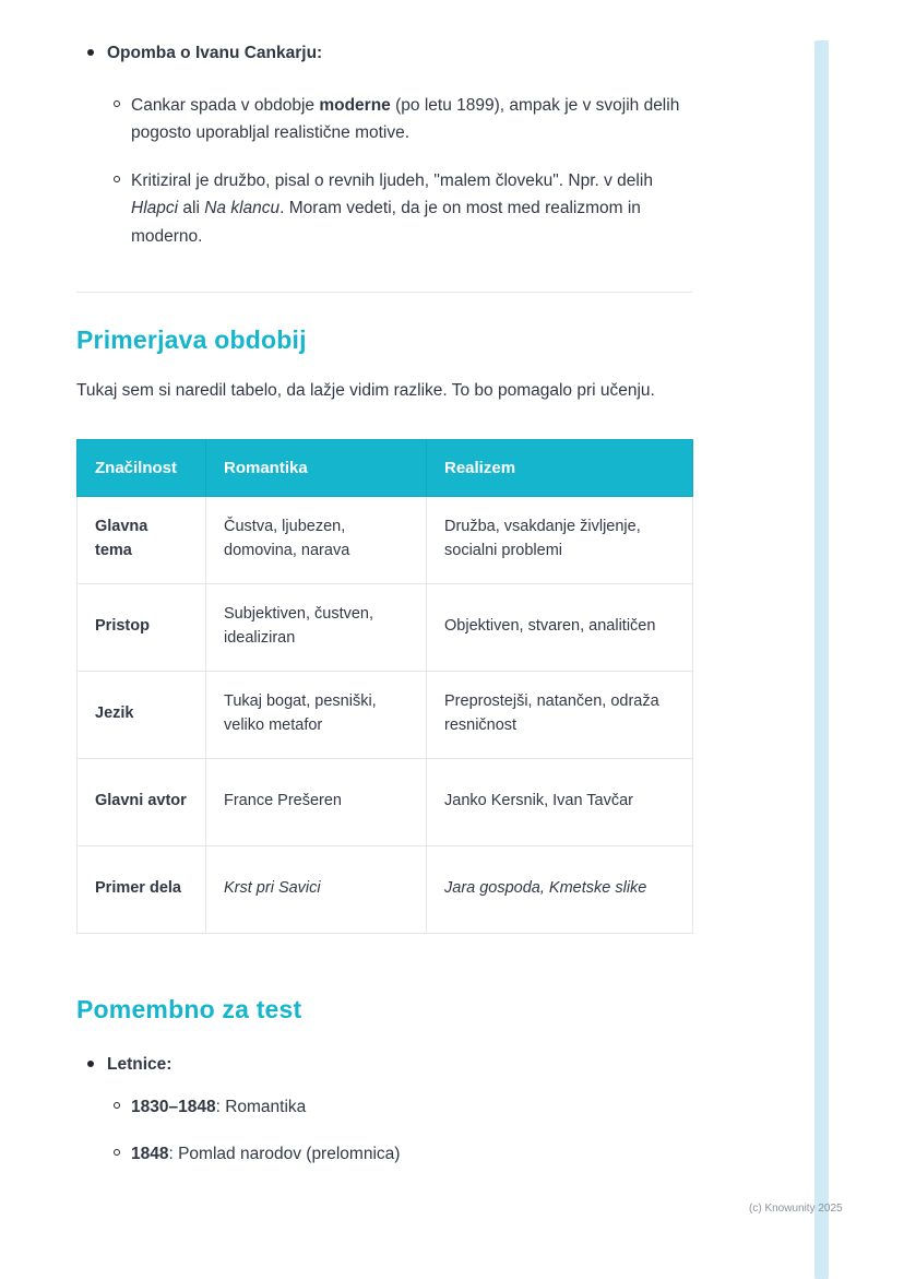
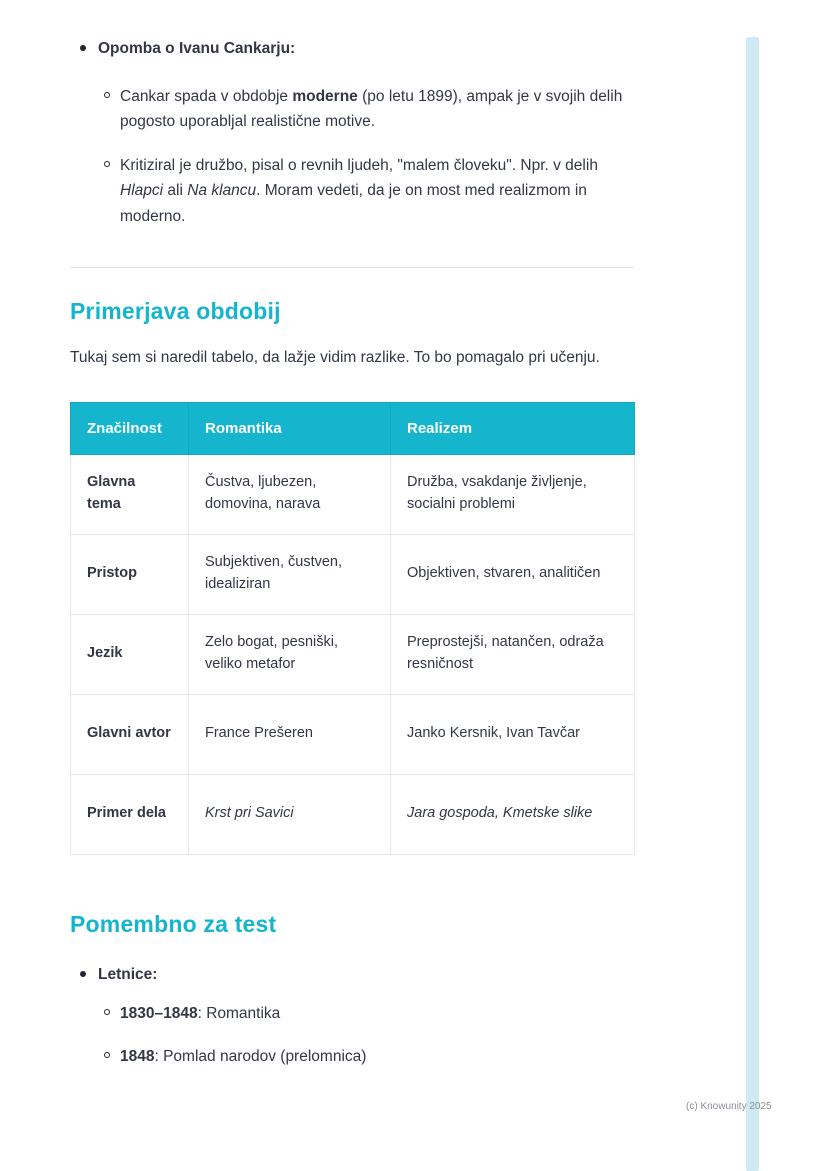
  Opomba o Ivanu Cankarju:
  Cankar spada v obdobje moderne (po letu 1899), ampak je v svojih delih pogosto uporabljal realistične motive.
  Kritiziral je družbo, pisal o revnih ljudeh, "malem človeku". Npr. v delih Hlapci ali Na klancu. Moram vedeti, da je on most med realizmom in moderno.
  Primerjava obdobij
  Tukaj sem si naredil tabelo, da lažje vidim razlike. To bo pomagalo pri učenju.
  Značilnost	Romantika	Realizem
  Glavna tema	Čustva, ljubezen, domovina, narava	Družba, vsakdanje življenje, socialni problemi
  Pristop	Subjektiven, čustven, idealiziran	Objektiven, stvaren, analitičen
- Jezik	Tukaj bogat, pesniški, veliko metafor	Preprostejši, natančen, odraža resničnost
+ Jezik	Zelo bogat, pesniški, veliko metafor	Preprostejši, natančen, odraža resničnost
  Glavni avtor	France Prešeren	Janko Kersnik, Ivan Tavčar
  Primer dela	Krst pri Savici	Jara gospoda, Kmetske slike
  Pomembno za test
  Letnice:
  1830–1848: Romantika
  1848: Pomlad narodov (prelomnica)
  (c) Knowunity 2025
